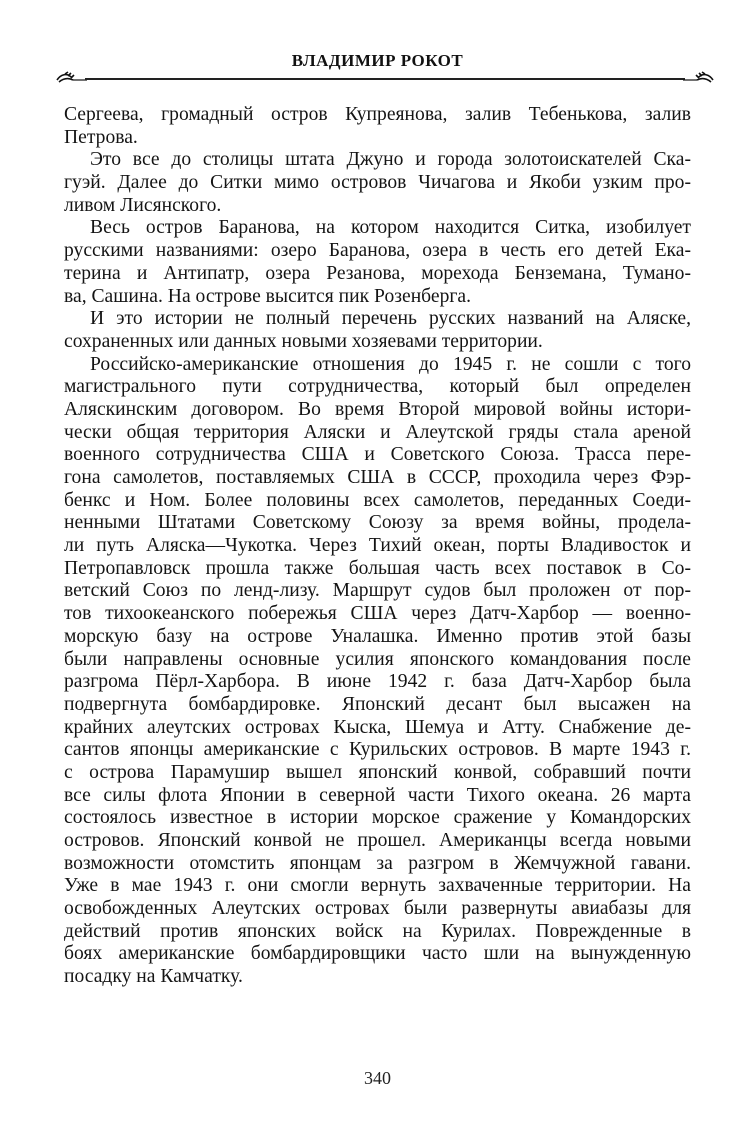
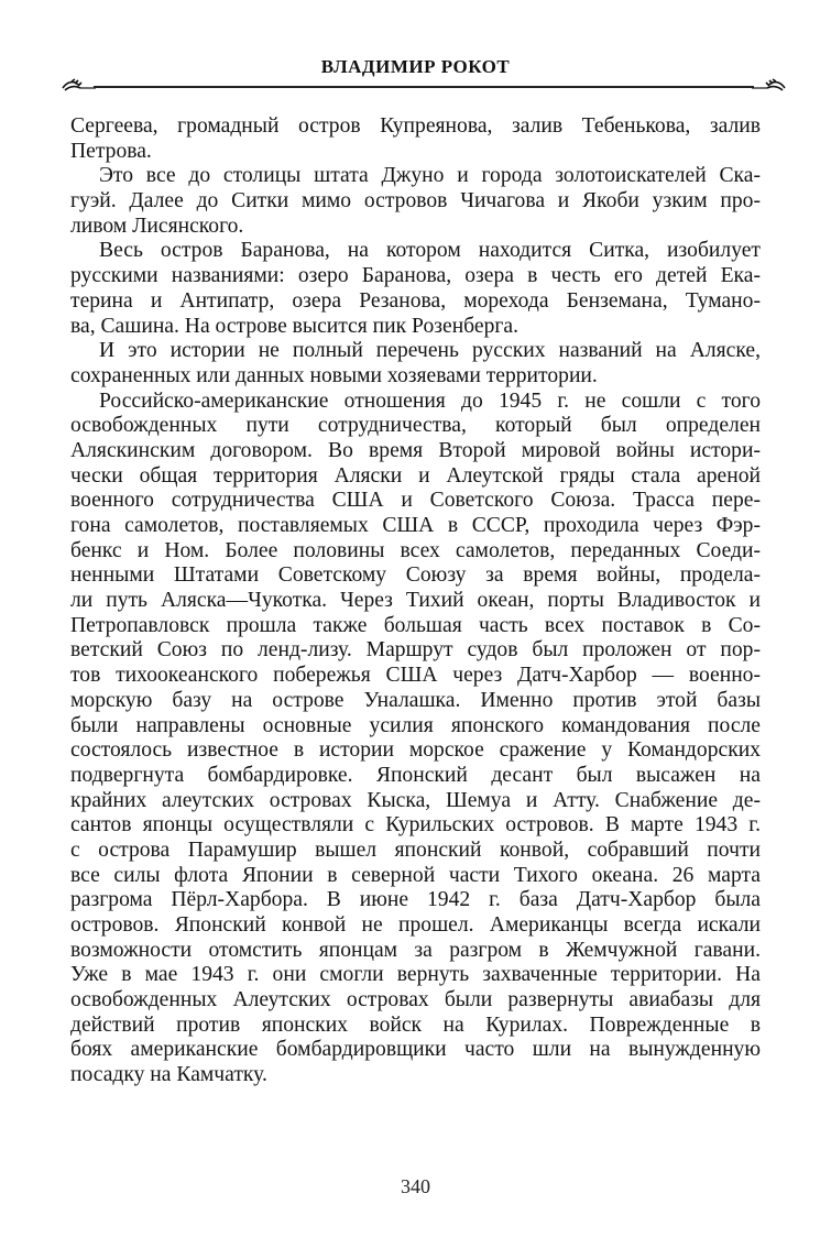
  ВЛАДИМИР РОКОТ
  Сергеева, громадный остров Купреянова, залив Тебенькова, залив
  Петрова.
  Это все до столицы штата Джуно и города золотоискателей Ска-
  гуэй. Далее до Ситки мимо островов Чичагова и Якоби узким про-
  ливом Лисянского.
  Весь остров Баранова, на котором находится Ситка, изобилует
  русскими названиями: озеро Баранова, озера в честь его детей Ека-
  терина и Антипатр, озера Резанова, морехода Бенземана, Тумано-
  ва, Сашина. На острове высится пик Розенберга.
  И это истории не полный перечень русских названий на Аляске,
  сохраненных или данных новыми хозяевами территории.
  Российско-американские отношения до 1945 г. не сошли с того
- магистрального пути сотрудничества, который был определен
+ освобожденных пути сотрудничества, который был определен
  Аляскинским договором. Во время Второй мировой войны истори-
  чески общая территория Аляски и Алеутской гряды стала ареной
  военного сотрудничества США и Советского Союза. Трасса пере-
  гона самолетов, поставляемых США в СССР, проходила через Фэр-
  бенкс и Ном. Более половины всех самолетов, переданных Соеди-
  ненными Штатами Советскому Союзу за время войны, продела-
  ли путь Аляска—Чукотка. Через Тихий океан, порты Владивосток и
  Петропавловск прошла также большая часть всех поставок в Со-
  ветский Союз по ленд-лизу. Маршрут судов был проложен от пор-
  тов тихоокеанского побережья США через Датч-Харбор — военно-
  морскую базу на острове Уналашка. Именно против этой базы
  были направлены основные усилия японского командования после
- разгрома Пёрл-Харбора. В июне 1942 г. база Датч-Харбор была
+ состоялось известное в истории морское сражение у Командорских
  подвергнута бомбардировке. Японский десант был высажен на
  крайних алеутских островах Кыска, Шемуа и Атту. Снабжение де-
- сантов японцы американские с Курильских островов. В марте 1943 г.
+ сантов японцы осуществляли с Курильских островов. В марте 1943 г.
  с острова Парамушир вышел японский конвой, собравший почти
  все силы флота Японии в северной части Тихого океана. 26 марта
- состоялось известное в истории морское сражение у Командорских
+ разгрома Пёрл-Харбора. В июне 1942 г. база Датч-Харбор была
- островов. Японский конвой не прошел. Американцы всегда новыми
+ островов. Японский конвой не прошел. Американцы всегда искали
  возможности отомстить японцам за разгром в Жемчужной гавани.
  Уже в мае 1943 г. они смогли вернуть захваченные территории. На
  освобожденных Алеутских островах были развернуты авиабазы для
  действий против японских войск на Курилах. Поврежденные в
  боях американские бомбардировщики часто шли на вынужденную
  посадку на Камчатку.
  340
